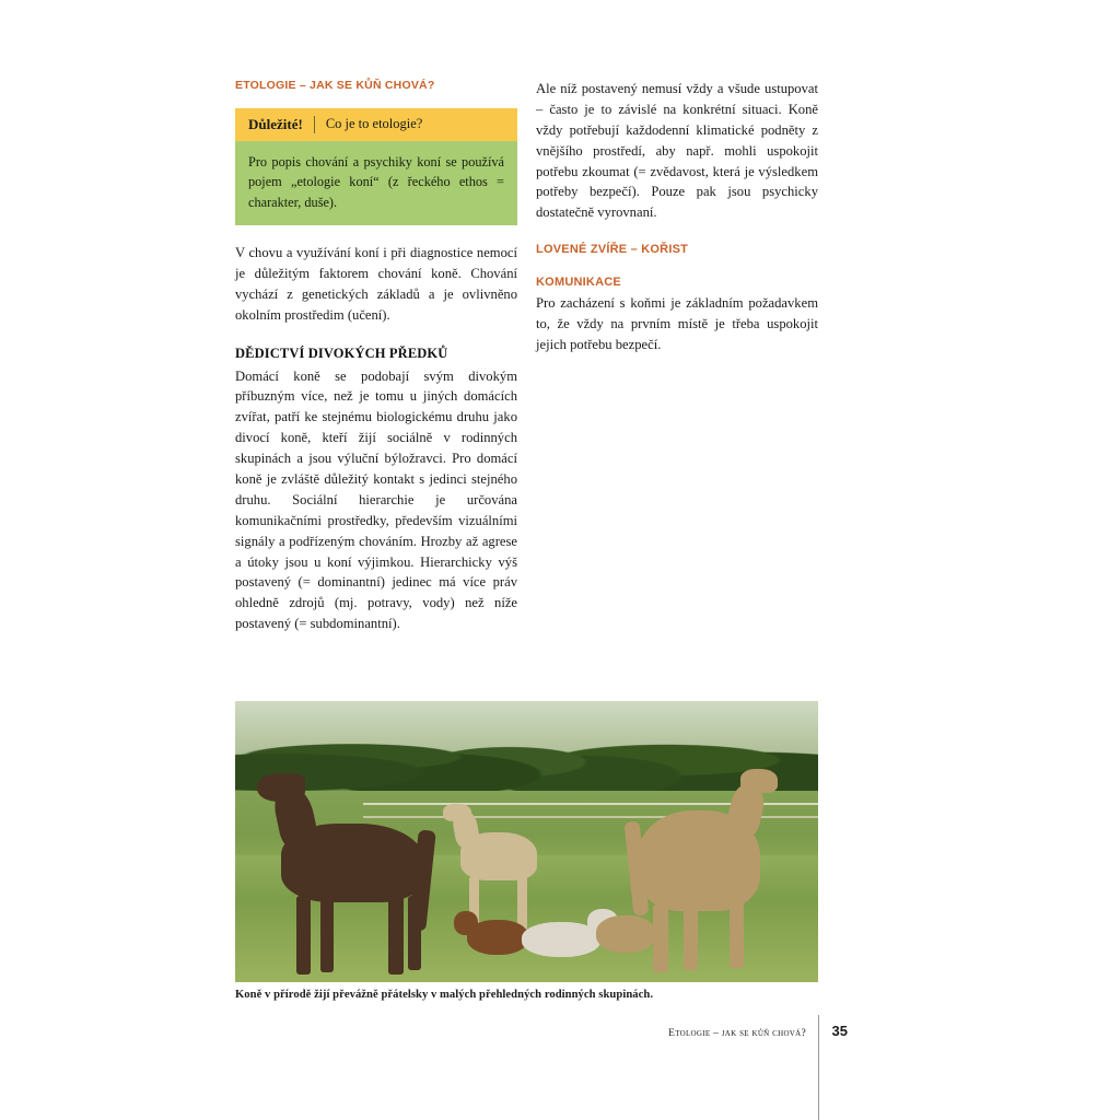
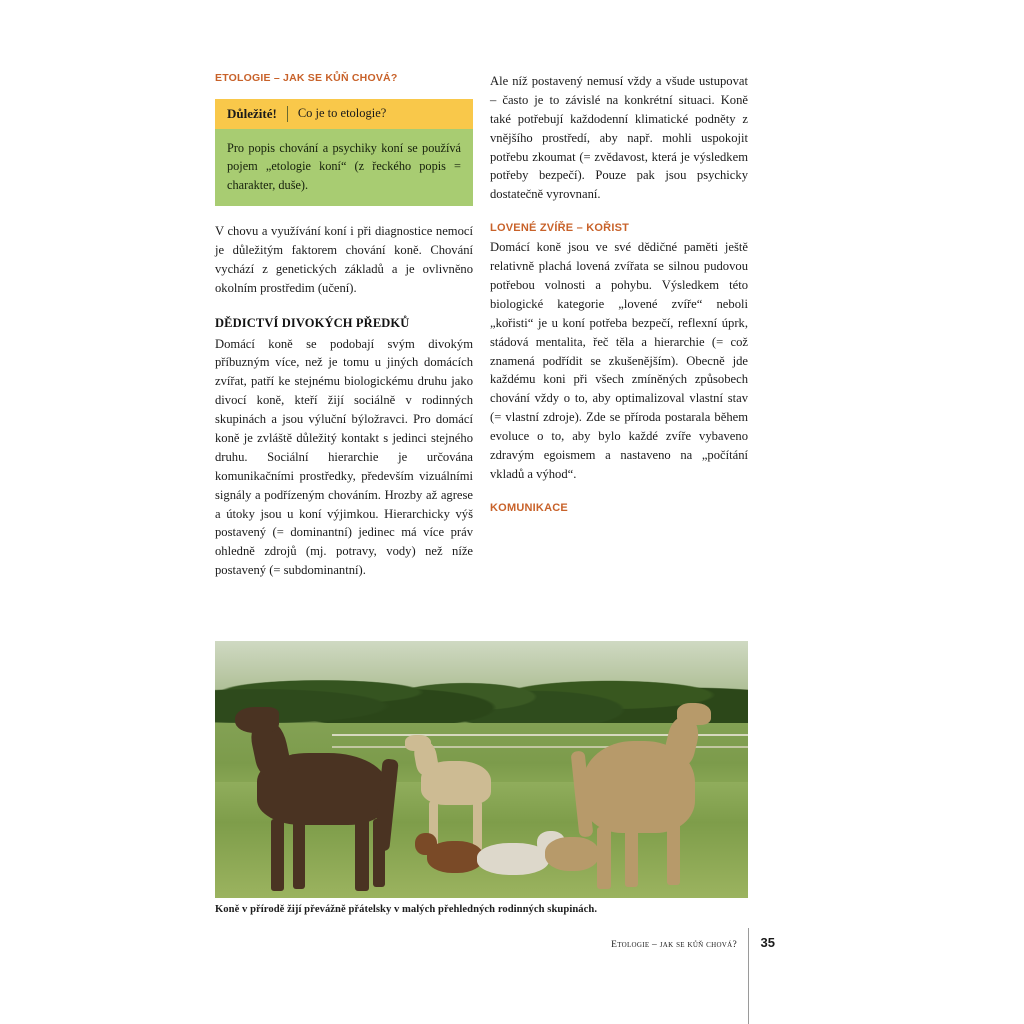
  ETOLOGIE – JAK SE KŮŇ CHOVÁ?
  Důležité!
  Co je to etologie?
- Pro popis chování a psychiky koní se používá pojem „etologie koní“ (z řeckého ethos = charakter, duše).
+ Pro popis chování a psychiky koní se používá pojem „etologie koní“ (z řeckého popis = charakter, duše).
  V chovu a využívání koní i při diagnostice nemocí je důležitým faktorem chování koně. Chování vychází z genetických základů a je ovlivněno okolním prostředim (učení).
  DĚDICTVÍ DIVOKÝCH PŘEDKŮ
  Domácí koně se podobají svým divokým příbuzným více, než je tomu u jiných domácích zvířat, patří ke stejnému biologickému druhu jako divocí koně, kteří žijí sociálně v rodinných skupinách a jsou výluční býložravci. Pro domácí koně je zvláště důležitý kontakt s jedinci stejného druhu. Sociální hierarchie je určována komunikačními prostředky, především vizuálními signály a podřízeným chováním. Hrozby až agrese a útoky jsou u koní výjimkou. Hierarchicky výš postavený (= dominantní) jedinec má více práv ohledně zdrojů (mj. potravy, vody) než níže postavený (= subdominantní).
- Ale níž postavený nemusí vždy a všude ustupovat – často je to závislé na konkrétní situaci. Koně vždy potřebují každodenní klimatické podněty z vnějšího prostředí, aby např. mohli uspokojit potřebu zkoumat (= zvědavost, která je výsledkem potřeby bezpečí). Pouze pak jsou psychicky dostatečně vyrovnaní.
+ Ale níž postavený nemusí vždy a všude ustupovat – často je to závislé na konkrétní situaci. Koně také potřebují každodenní klimatické podněty z vnějšího prostředí, aby např. mohli uspokojit potřebu zkoumat (= zvědavost, která je výsledkem potřeby bezpečí). Pouze pak jsou psychicky dostatečně vyrovnaní.
  LOVENÉ ZVÍŘE – KOŘIST
+ Domácí koně jsou ve své dědičné paměti ještě relativně plachá lovená zvířata se silnou pudovou potřebou volnosti a pohybu. Výsledkem této biologické kategorie „lovené zvíře“ neboli „kořisti“ je u koní potřeba bezpečí, reflexní úprk, stádová mentalita, řeč těla a hierarchie (= což znamená podřídit se zkušenějším). Obecně jde každému koni při všech zmíněných způsobech chování vždy o to, aby optimalizoval vlastní stav (= vlastní zdroje). Zde se příroda postarala během evoluce o to, aby bylo každé zvíře vybaveno zdravým egoismem a nastaveno na „počítání vkladů a výhod“.
  KOMUNIKACE
- Pro zacházení s koňmi je základním požadavkem to, že vždy na prvním místě je třeba uspokojit jejich potřebu bezpečí.
  Koně v přírodě žijí převážně přátelsky v malých přehledných rodinných skupinách.
  Etologie – jak se kůň chová?
  35
